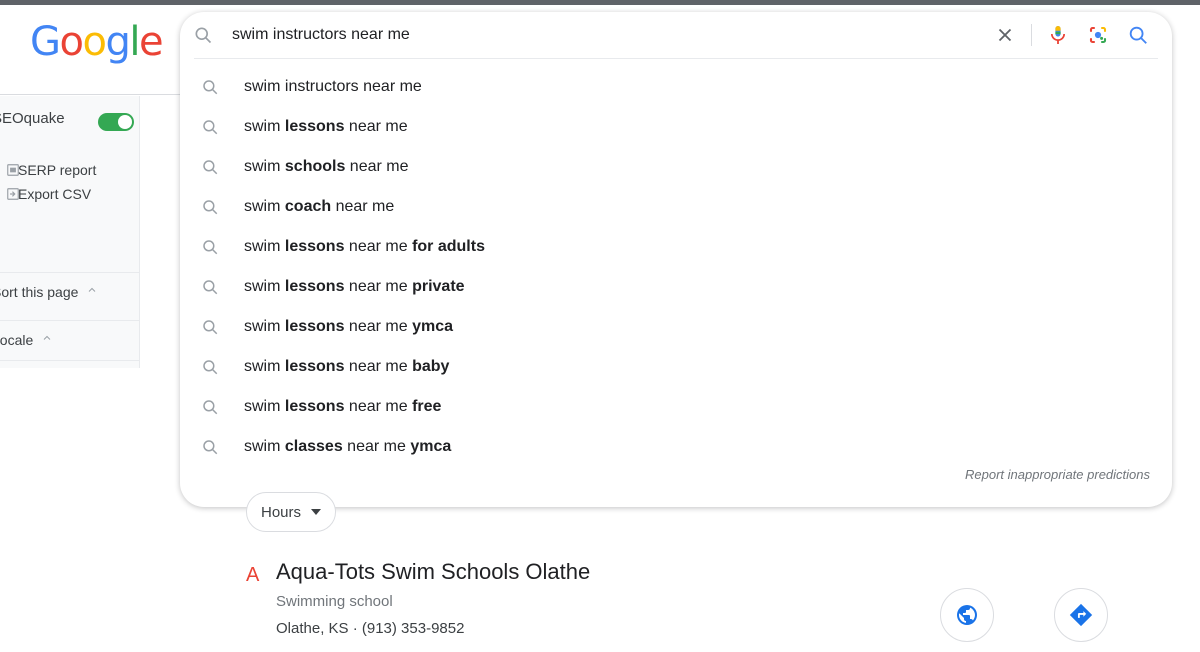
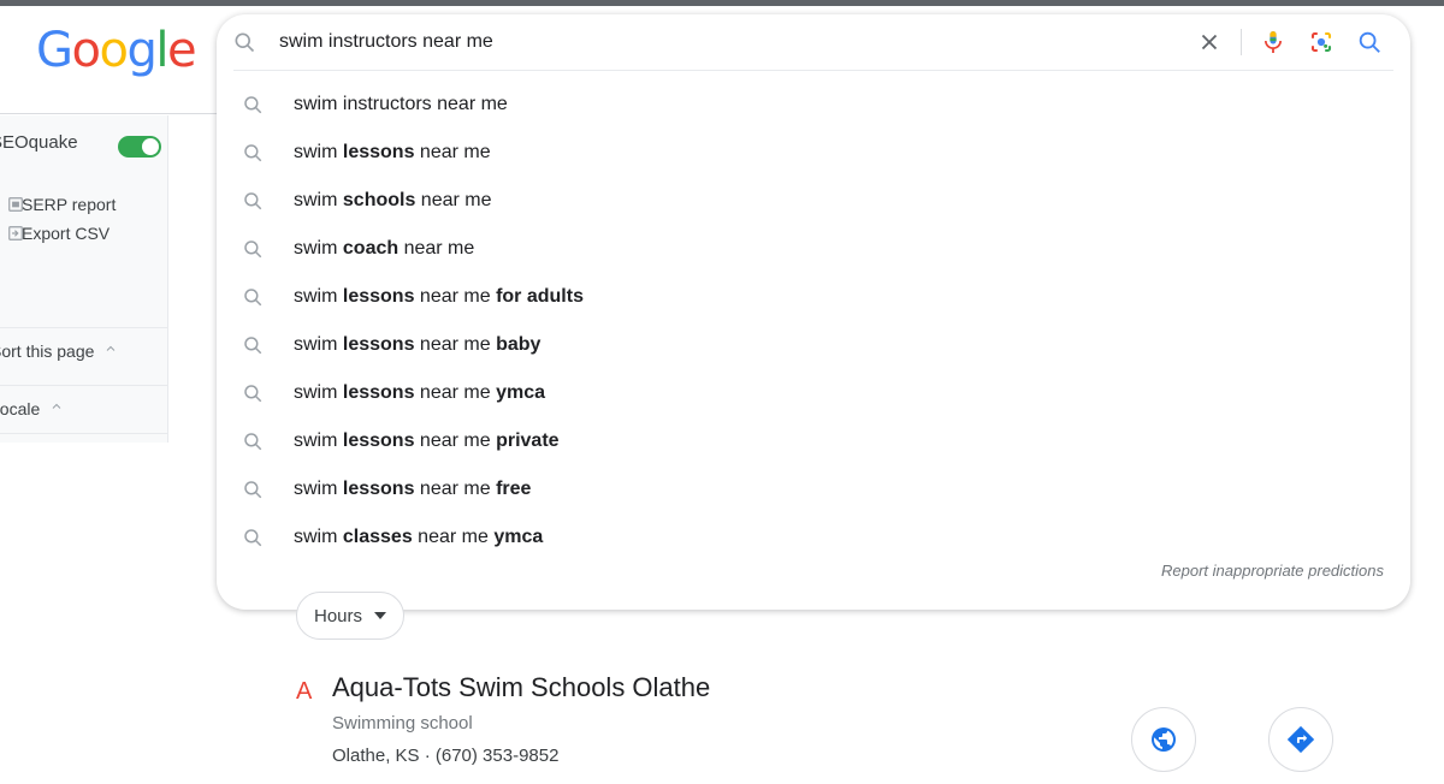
  Google
  EOquake
  SERP report
  Export CSV
  ort this page
  ocale
  swim instructors near me
  swim instructors near me
  swim lessons near me
  swim schools near me
  swim coach near me
  swim lessons near me for adults
- swim lessons near me private
+ swim lessons near me baby
  swim lessons near me ymca
- swim lessons near me baby
+ swim lessons near me private
  swim lessons near me free
  swim classes near me ymca
  Report inappropriate predictions
  Hours
  A
  Aqua-Tots Swim Schools Olathe
  Swimming school
- Olathe, KS · (913) 353-9852
+ Olathe, KS · (670) 353-9852
